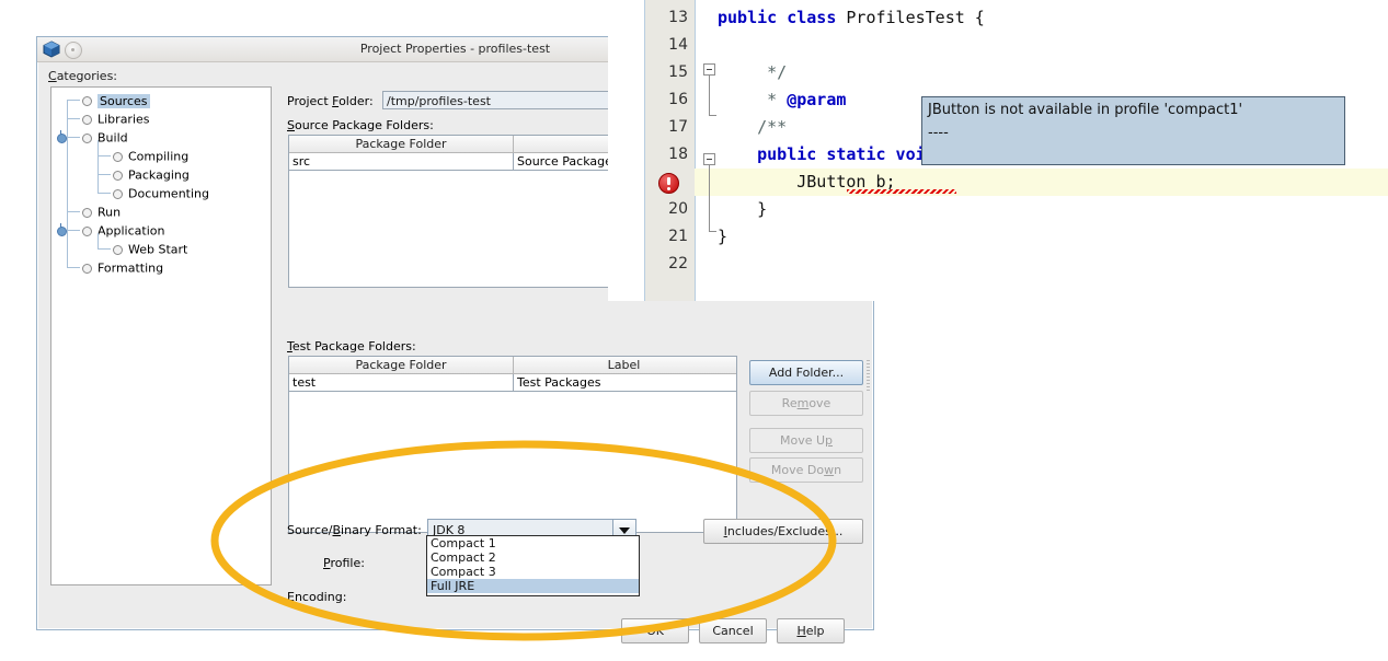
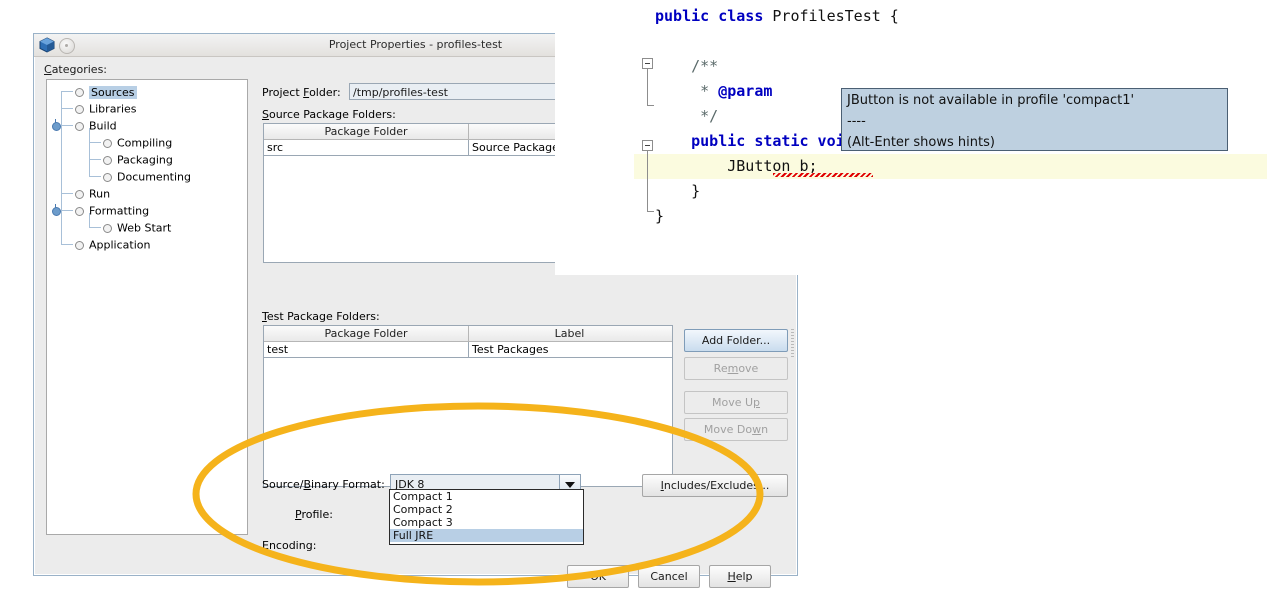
  Project Properties - profiles-test
  Categories:
  Sources
  Libraries
  Build
  Compiling
  Packaging
  Documenting
  Run
- Application
+ Formatting
  Web Start
- Formatting
+ Application
  Project Folder:
  /tmp/profiles-test
  Source Package Folders:
  Package Folder
  src
  Source Packag
  Test Package Folders:
  Package Folder
  Label
  test
  Test Packages
  Add Folder...
  Remove
  Move Up
  Move Down
  Source/Binary Format:
  JDK 8
  Profile:
  Encoding:
  Includes/Exclude..
  Cancel
  Help
  Compact 1
  Compact 2
  Compact 3
  Full JRE
- 13
- 14
- 15
- 16
- 17
- 18
- 20
- 21
- 22
  public class ProfilesTest {
- */
+ /**
  * @param
- /**
+ */
  JButton b;
  }
  }
  JButton is not available in profile 'compact1'
  ----
+ (Alt-Enter shows hints)
